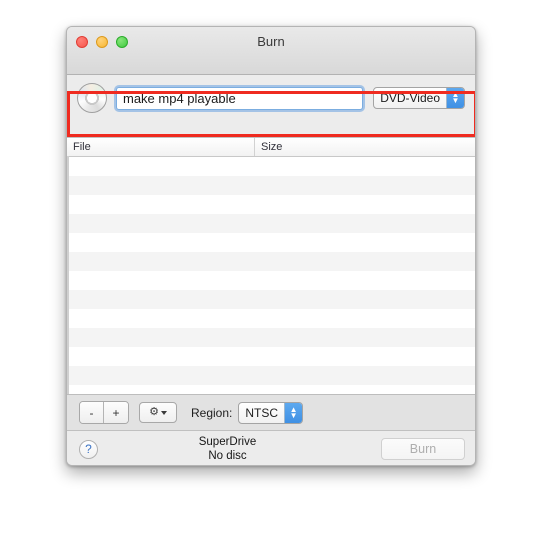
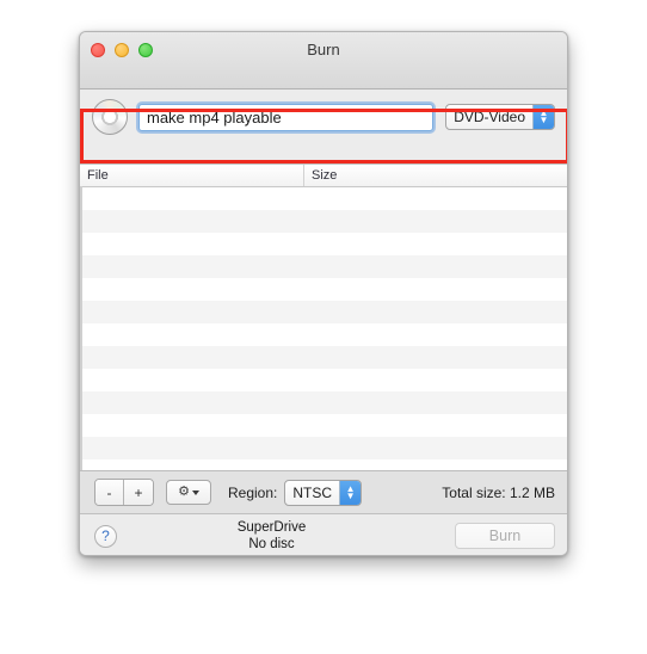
  Burn
  make mp4 playable
  DVD-Video
  ▲
  ▼
  File
  Size
  -
  +
  ⚙
  Region:
  NTSC
  ▲
  ▼
+ Total size: 1.2 MB
  ?
  SuperDrive
  No disc
  Burn
